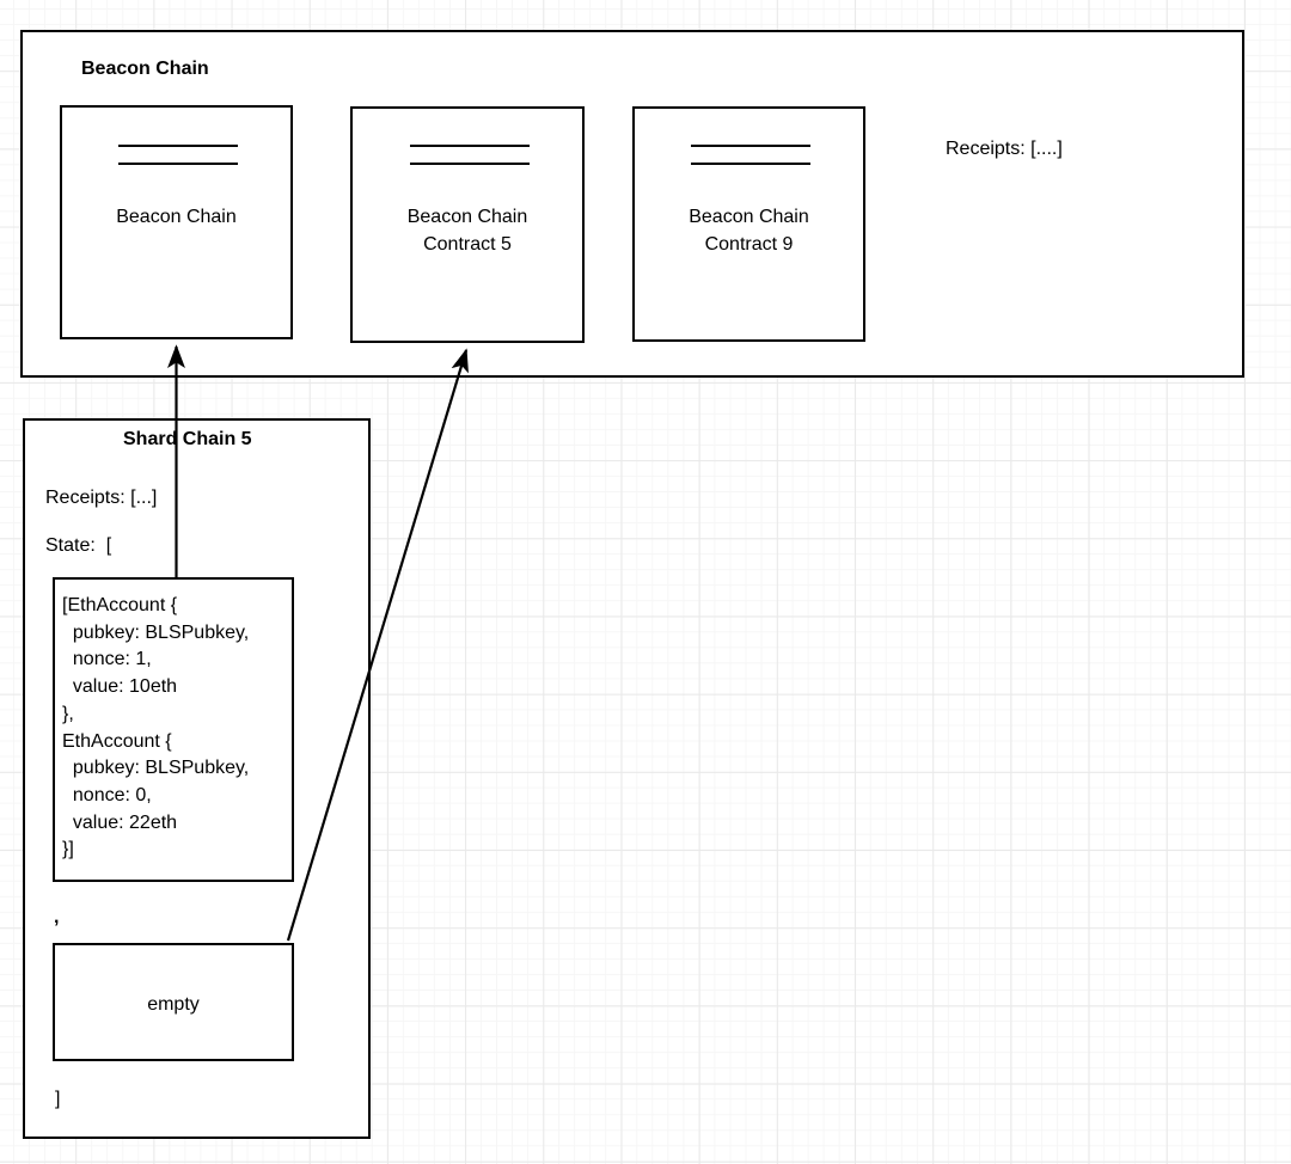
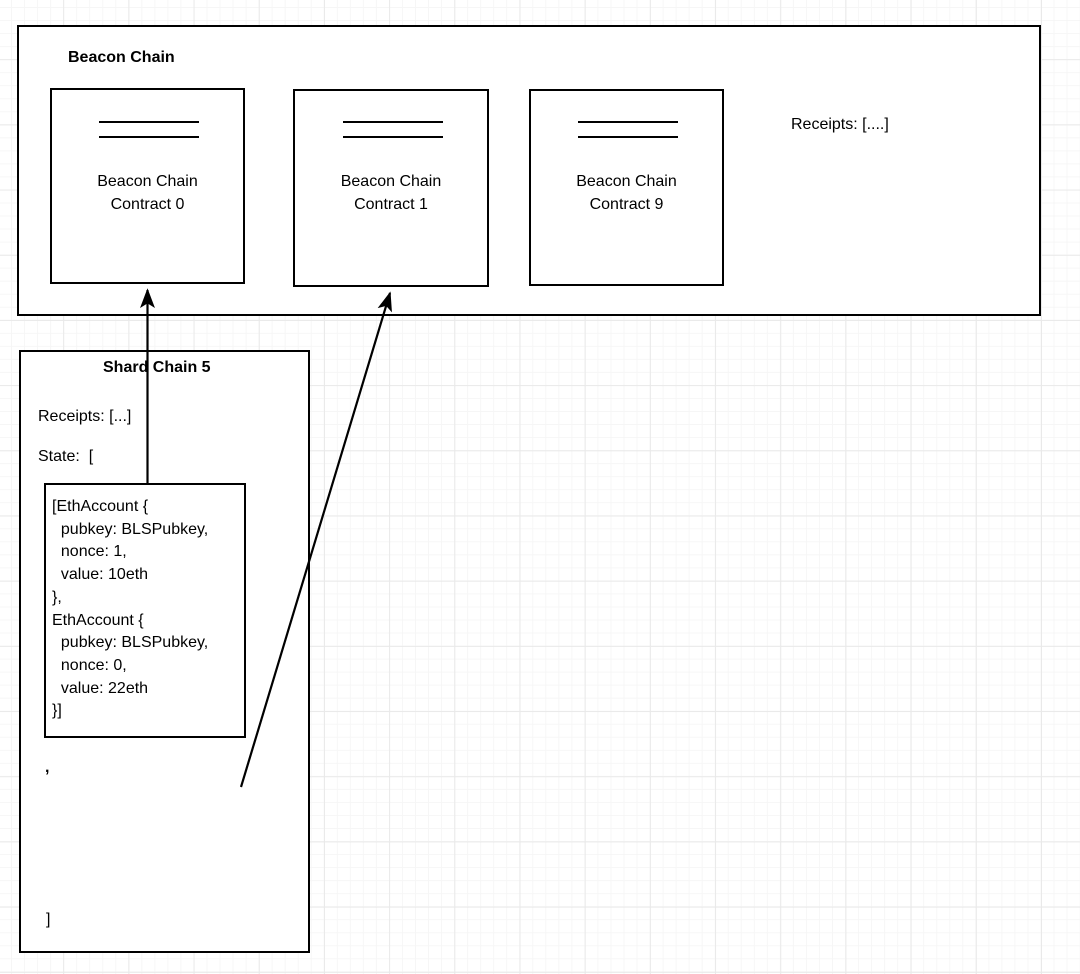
  Beacon Chain
  Beacon Chain
+ Contract 0
  Beacon Chain
- Contract 5
+ Contract 1
  Beacon Chain
  Contract 9
  Receipts: [....]
  Shard Chain 5
  Receipts: [...]
  State: [
  [EthAccount {
  pubkey: BLSPubkey,
  nonce: 1,
  value: 10eth
  },
  EthAccount {
  pubkey: BLSPubkey,
  nonce: 0,
  value: 22eth
  }]
  ,
- empty
  ]
